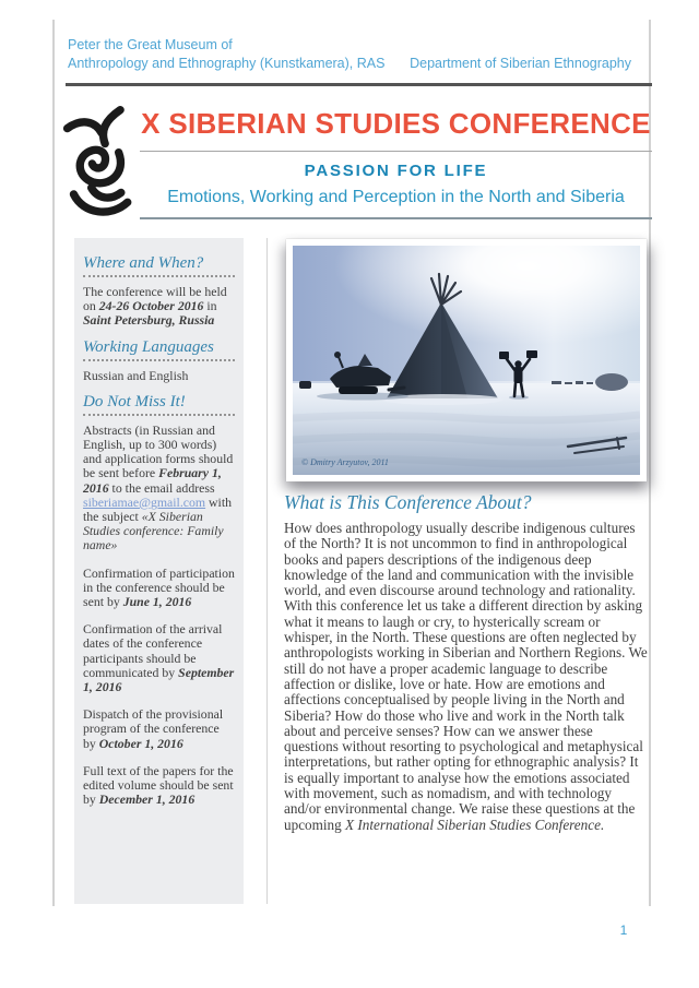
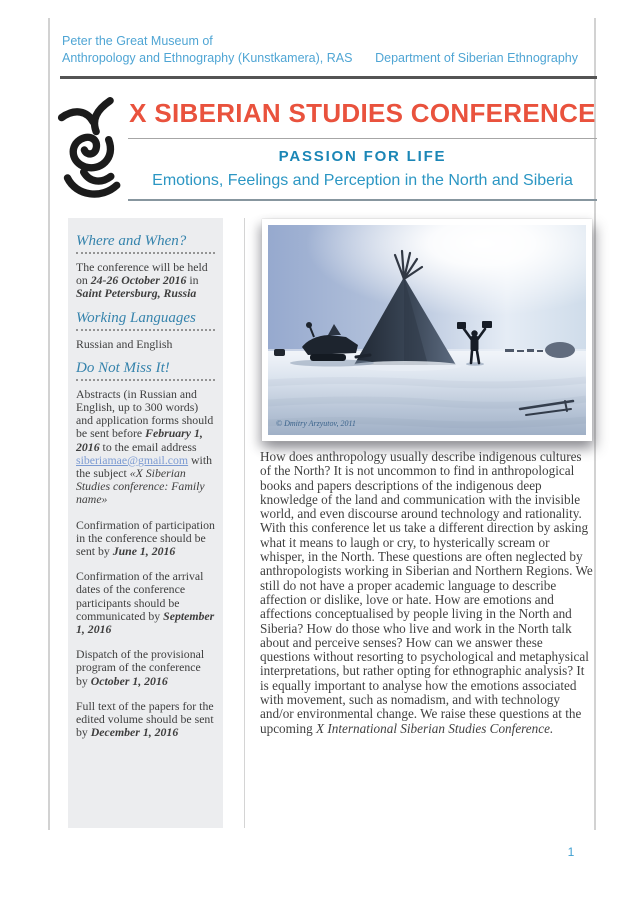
  Peter the Great Museum of
  Anthropology and Ethnography (Kunstkamera), RAS
  Department of Siberian Ethnography
  X SIBERIAN STUDIES CONFERENCE
  PASSION FOR LIFE
- Emotions, Working and Perception in the North and Siberia
+ Emotions, Feelings and Perception in the North and Siberia
  Where and When?
  The conference will be held on 24-26 October 2016 in Saint Petersburg, Russia
  Working Languages
  Russian and English
  Do Not Miss It!
  Abstracts (in Russian and English, up to 300 words) and application forms should be sent before February 1, 2016 to the email address siberiamae@gmail.com with the subject «X Siberian Studies conference: Family name»
  Confirmation of participation in the conference should be sent by June 1, 2016
  Confirmation of the arrival dates of the conference participants should be communicated by September 1, 2016
  Dispatch of the provisional program of the conference by October 1, 2016
  Full text of the papers for the edited volume should be sent by December 1, 2016
  © Dmitry Arzyutov, 2011
- What is This Conference About?
  How does anthropology usually describe indigenous cultures of the North? It is not uncommon to find in anthropological books and papers descriptions of the indigenous deep knowledge of the land and communication with the invisible world, and even discourse around technology and rationality. With this conference let us take a different direction by asking what it means to laugh or cry, to hysterically scream or whisper, in the North. These questions are often neglected by anthropologists working in Siberian and Northern Regions. We still do not have a proper academic language to describe affection or dislike, love or hate. How are emotions and affections conceptualised by people living in the North and Siberia? How do those who live and work in the North talk about and perceive senses? How can we answer these questions without resorting to psychological and metaphysical interpretations, but rather opting for ethnographic analysis? It is equally important to analyse how the emotions associated with movement, such as nomadism, and with technology and/or environmental change. We raise these questions at the upcoming X International Siberian Studies Conference.
  1
